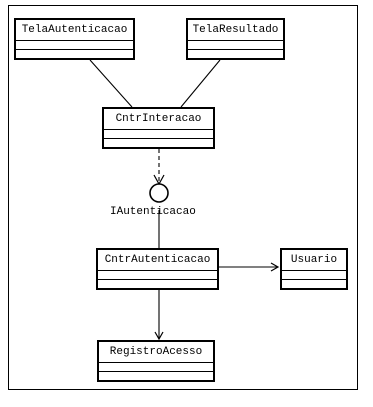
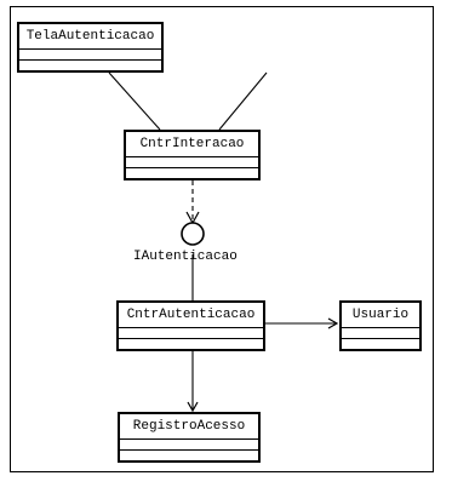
  TelaAutenticacao
- TelaResultado
  CntrInteracao
  CntrAutenticacao
  Usuario
  RegistroAcesso
  IAutenticacao
